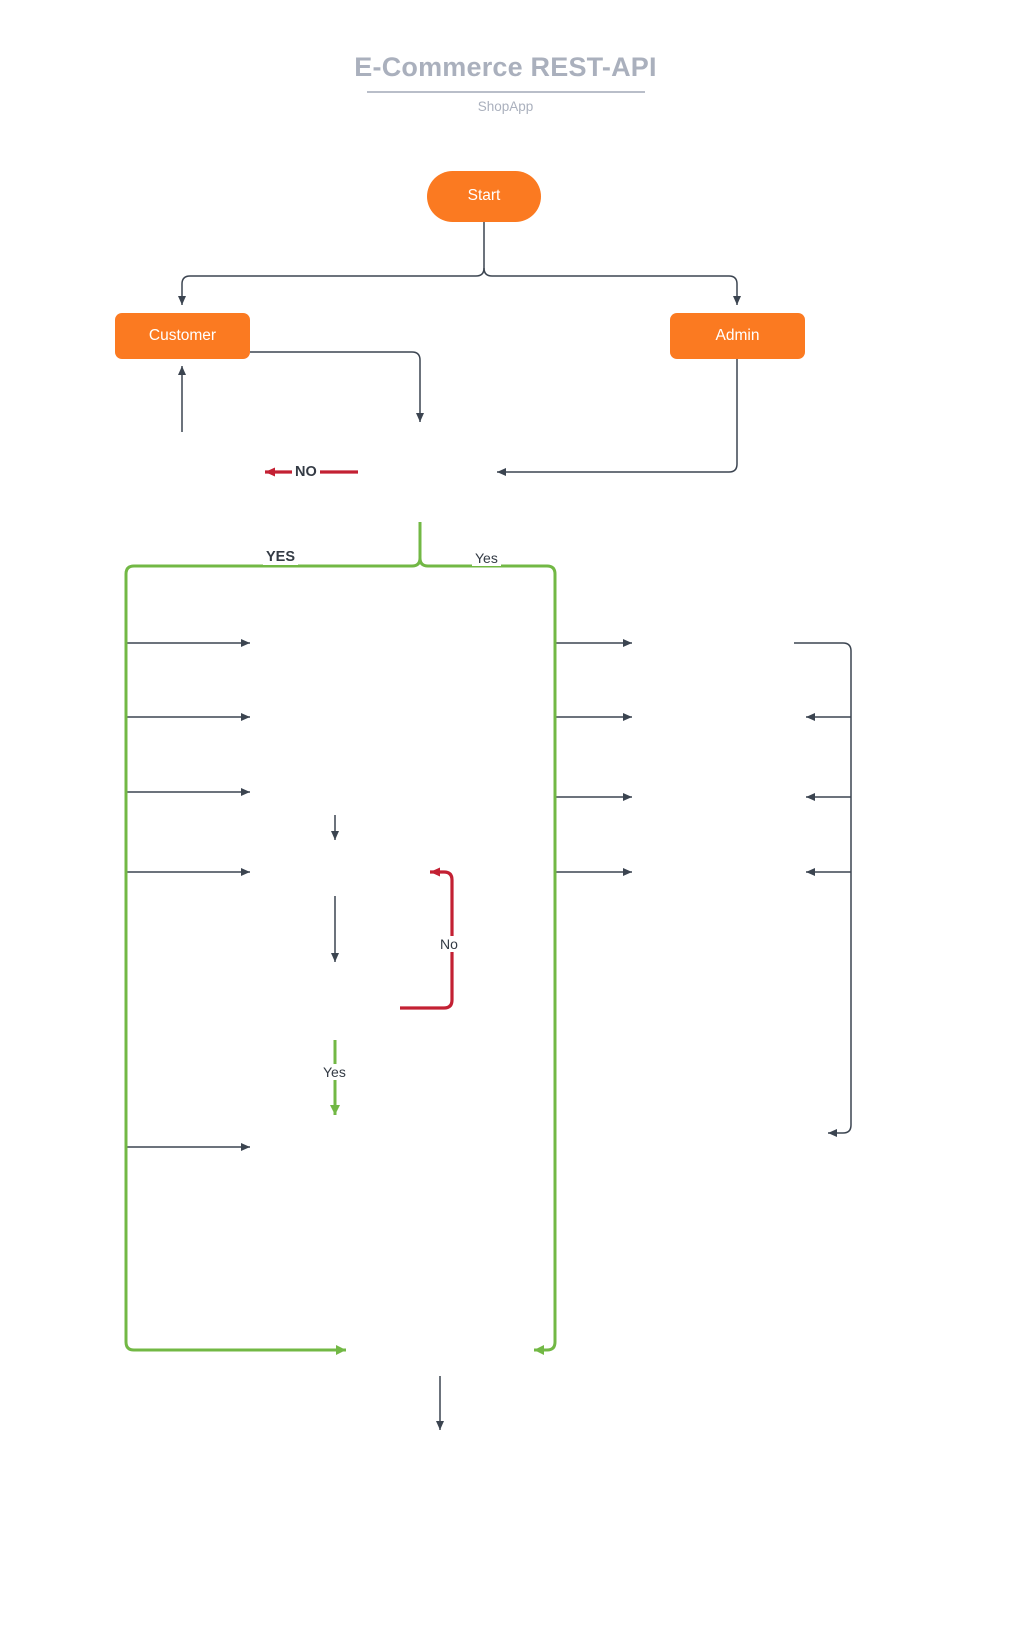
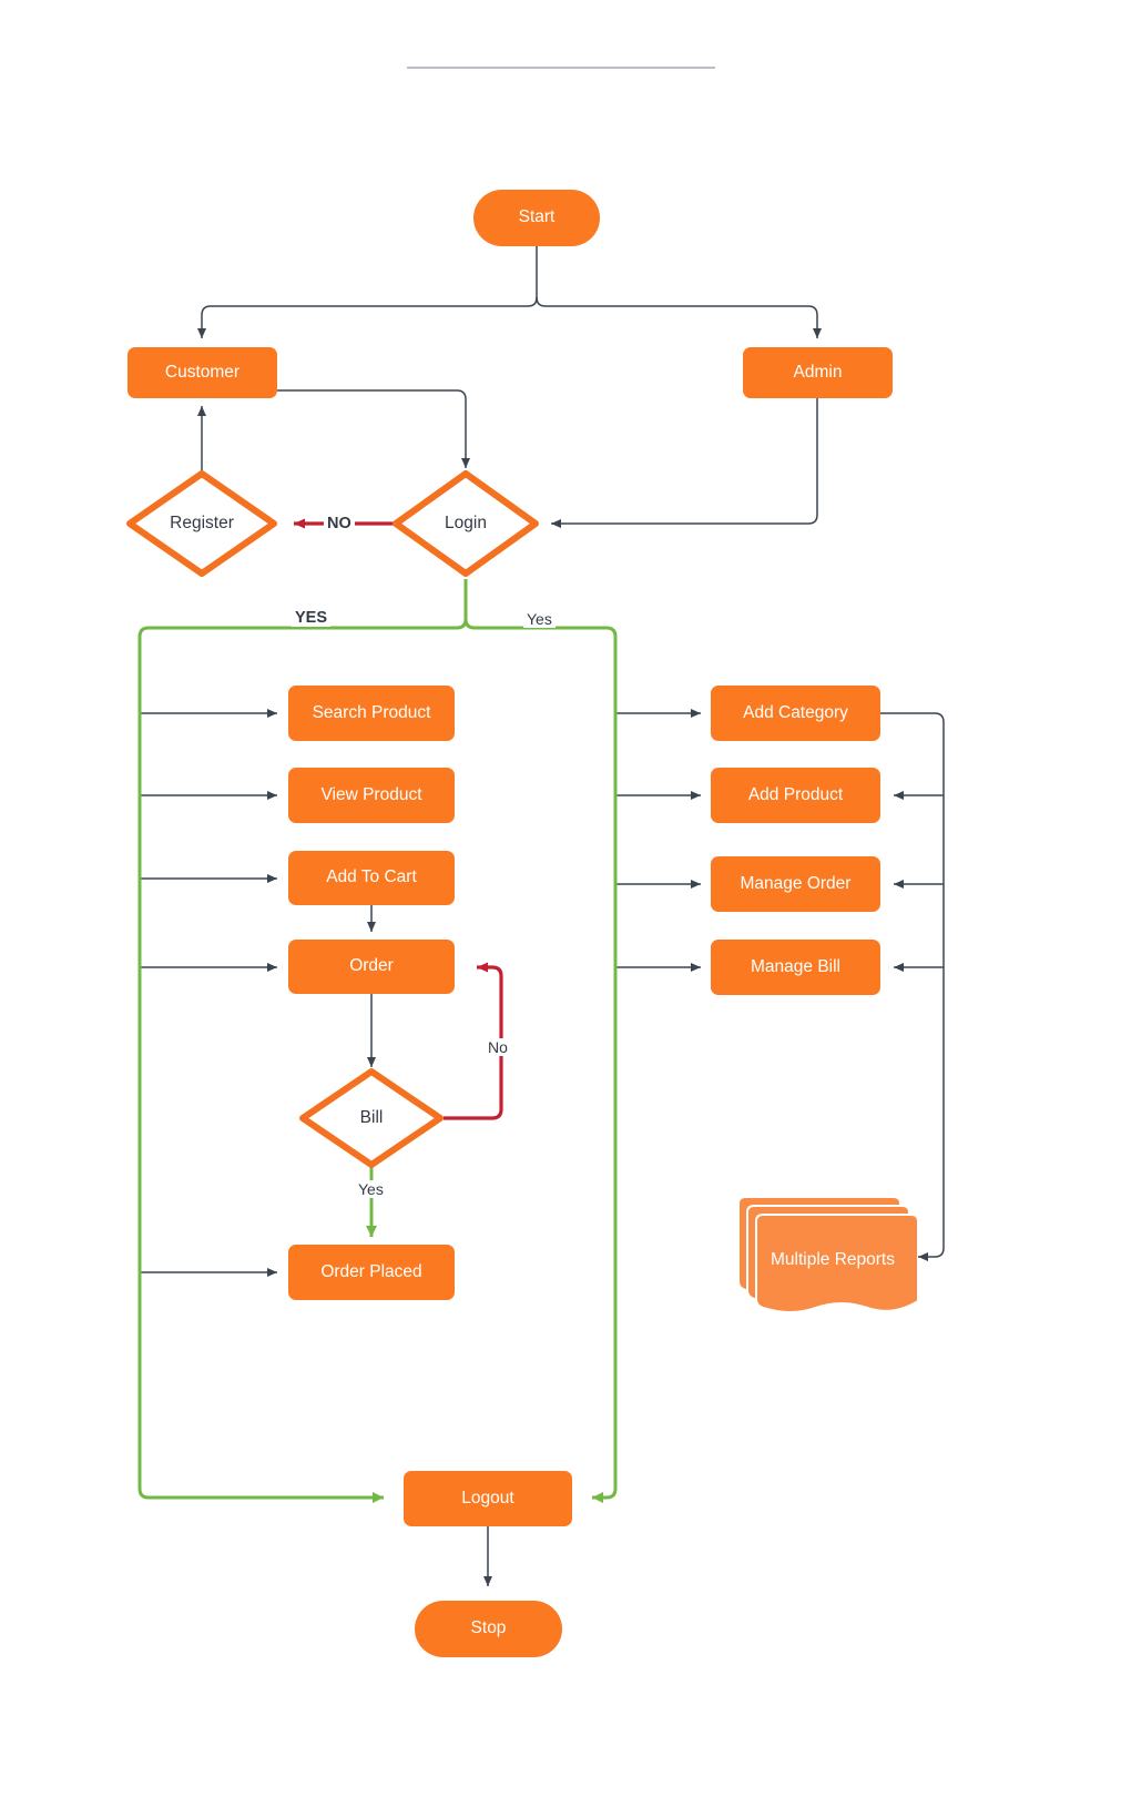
- E-Commerce REST-API
- ShopApp
  Start
  Customer
  Admin
+ Register
+ Login
+ Search Product
+ View Product
+ Add To Cart
+ Order
+ Bill
+ Order Placed
+ Add Category
+ Add Product
+ Manage Order
+ Manage Bill
+ Multiple Reports
+ Logout
+ Stop
  NO
  YES
  Yes
  No
  Yes
